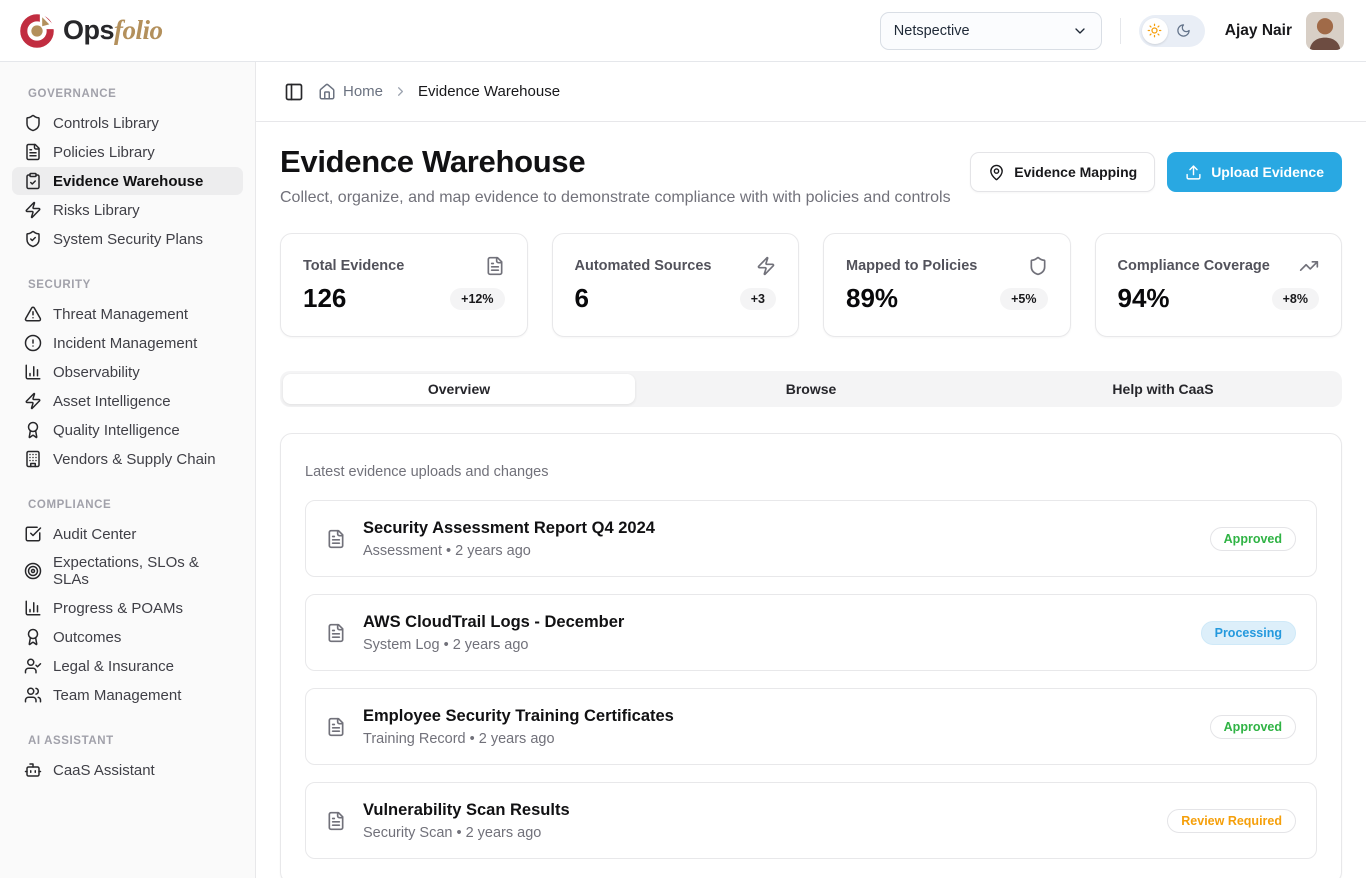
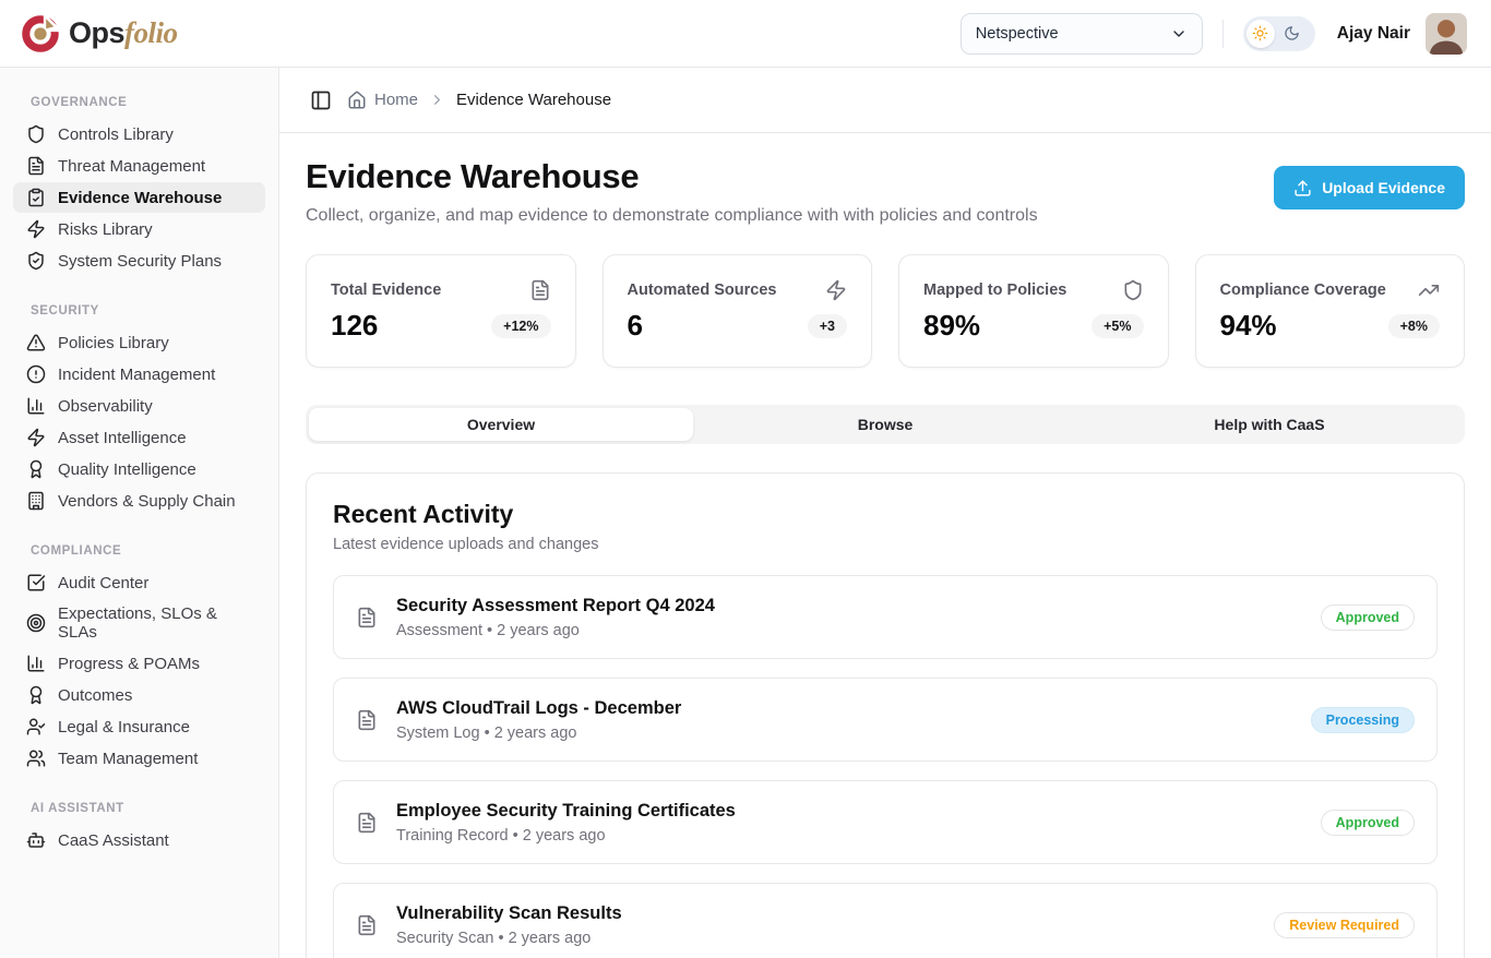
  Opsfolio
  Netspective
  Ajay Nair
  GOVERNANCE
  Controls Library
- Policies Library
+ Threat Management
  Evidence Warehouse
  Risks Library
  System Security Plans
  SECURITY
- Threat Management
+ Policies Library
  Incident Management
  Observability
  Asset Intelligence
  Quality Intelligence
  Vendors & Supply Chain
  COMPLIANCE
  Audit Center
  Expectations, SLOs & SLAs
  Progress & POAMs
  Outcomes
  Legal & Insurance
  Team Management
  AI ASSISTANT
  CaaS Assistant
  Home
  Evidence Warehouse
  Evidence Warehouse
  Collect, organize, and map evidence to demonstrate compliance with with policies and controls
- Evidence Mapping
  Upload Evidence
  Total Evidence
  126
  +12%
  Automated Sources
  6
  +3
  Mapped to Policies
  89%
  +5%
  Compliance Coverage
  94%
  +8%
  Overview
  Browse
  Help with CaaS
+ Recent Activity
  Latest evidence uploads and changes
  Security Assessment Report Q4 2024
  Assessment • 2 years ago
  Approved
  AWS CloudTrail Logs - December
  System Log • 2 years ago
  Processing
  Employee Security Training Certificates
  Training Record • 2 years ago
  Approved
  Vulnerability Scan Results
  Security Scan • 2 years ago
  Review Required
